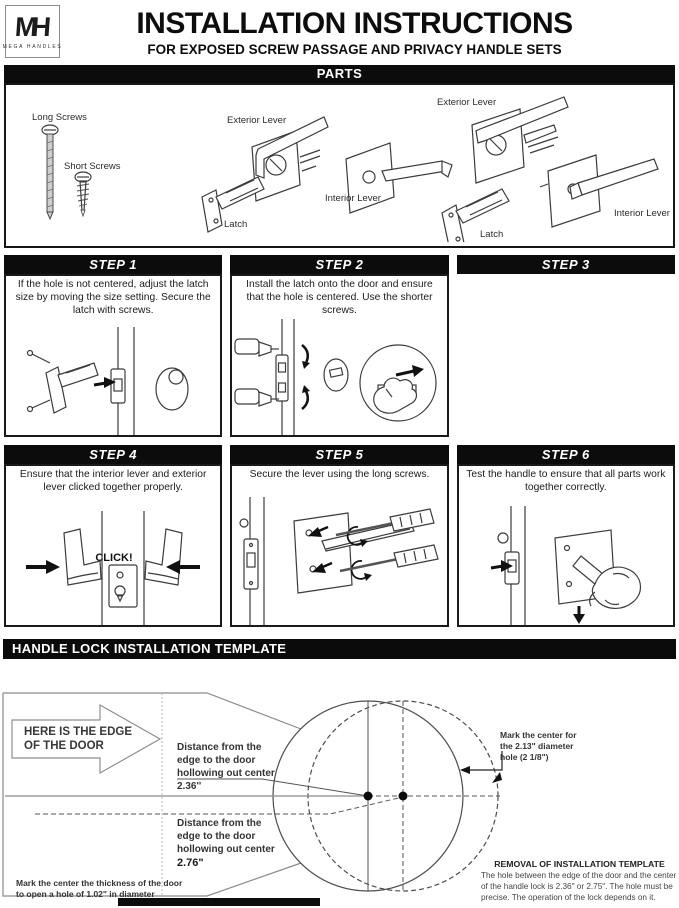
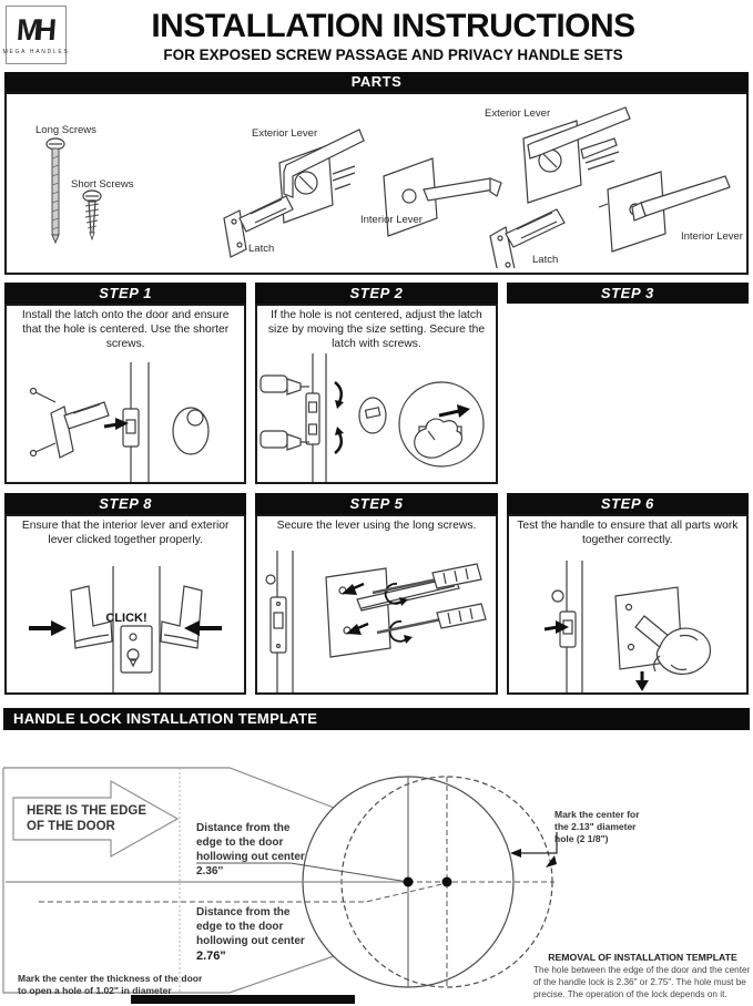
  INSTALLATION INSTRUCTIONS
  FOR EXPOSED SCREW PASSAGE AND PRIVACY HANDLE SETS
  PARTS
  Long Screws
  Short Screws
  Exterior Lever
  Interior Lever
  Latch
  Exterior Lever
  Interior Lever
  Latch
  STEP 1
- If the hole is not centered, adjust the latch size by moving the size setting. Secure the latch with screws.
+ Install the latch onto the door and ensure that the hole is centered. Use the shorter screws.
  STEP 2
- Install the latch onto the door and ensure that the hole is centered. Use the shorter screws.
+ If the hole is not centered, adjust the latch size by moving the size setting. Secure the latch with screws.
  STEP 3
- STEP 4
+ STEP 8
  Ensure that the interior lever and exterior lever clicked together properly.
  CLICK!
  STEP 5
  Secure the lever using the long screws.
  STEP 6
  Test the handle to ensure that all parts work together correctly.
  HANDLE LOCK INSTALLATION TEMPLATE
  HERE IS THE EDGE OF THE DOOR
  Distance from the edge to the door hollowing out center 2.36''
  Distance from the edge to the door hollowing out center 2.76"
  Mark the center for the 2.13" diameter hole (2 1/8")
  Mark the center the thickness of the door to open a hole of 1.02" in diameter
  REMOVAL OF INSTALLATION TEMPLATE
  The hole between the edge of the door and the center of the handle lock is 2.36" or 2.75". The hole must be precise. The operation of the lock depends on it.
